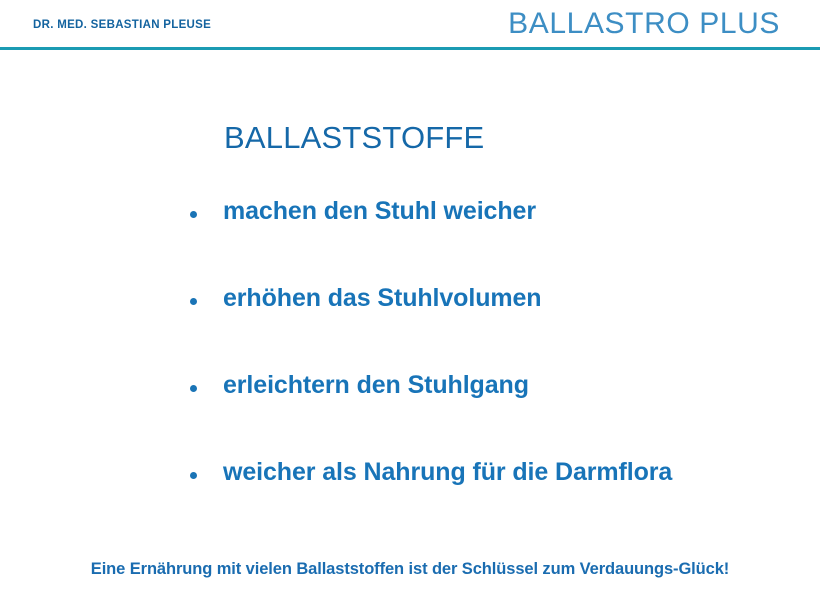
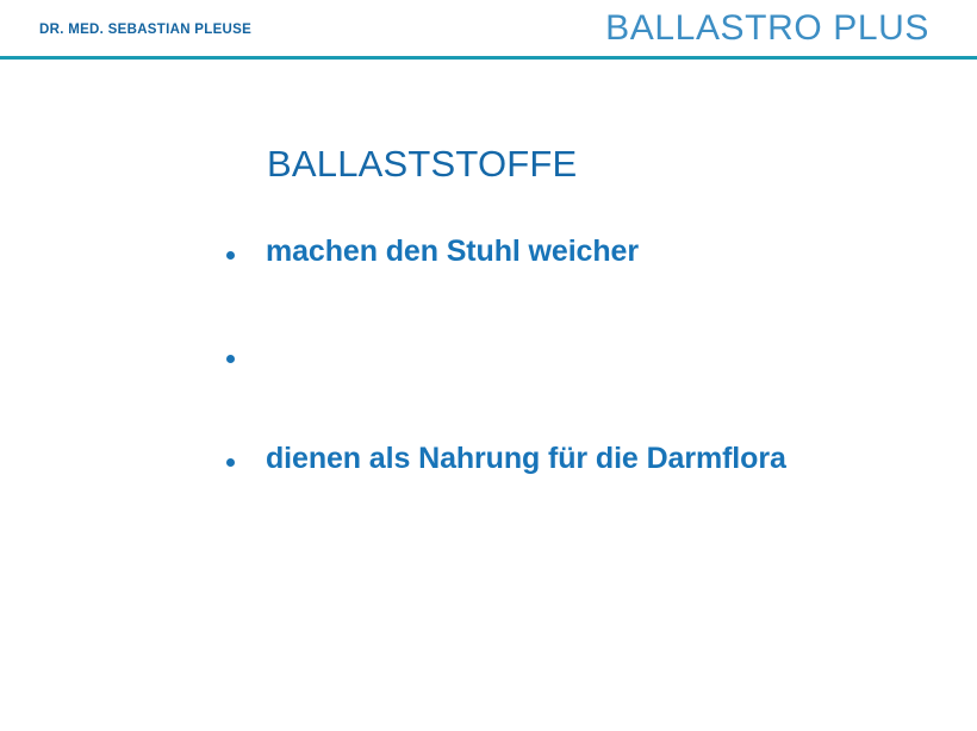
  DR. MED. SEBASTIAN PLEUSE
  BALLASTRO PLUS
  BALLASTSTOFFE
  machen den Stuhl weicher
- erhöhen das Stuhlvolumen
- erleichtern den Stuhlgang
- weicher als Nahrung für die Darmflora
+ dienen als Nahrung für die Darmflora
- Eine Ernährung mit vielen Ballaststoffen ist der Schlüssel zum Verdauungs-Glück!
